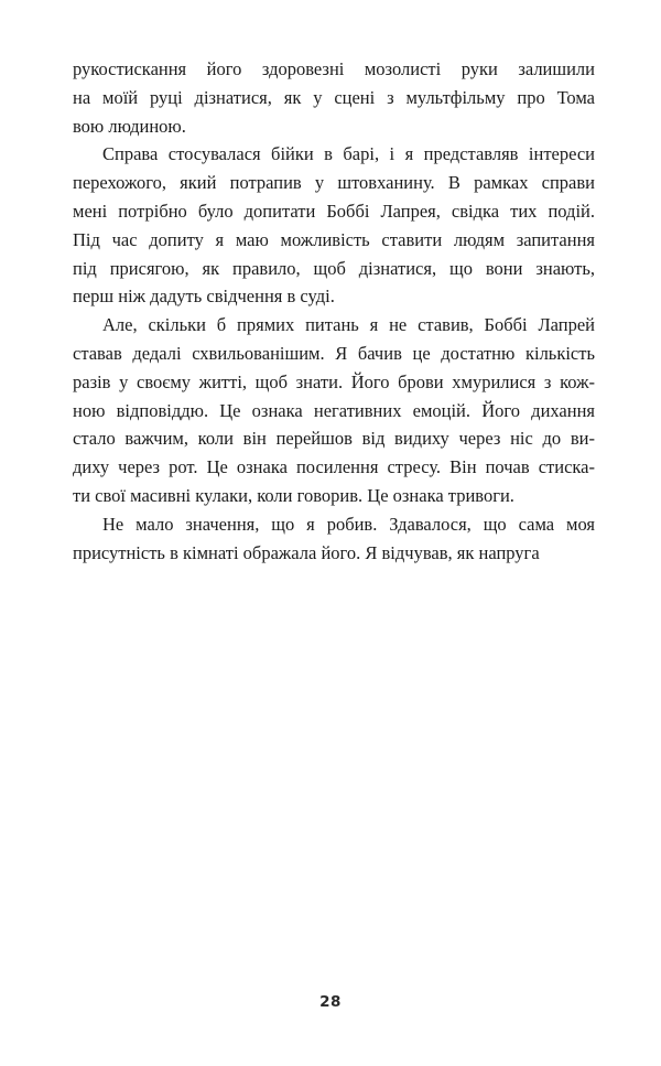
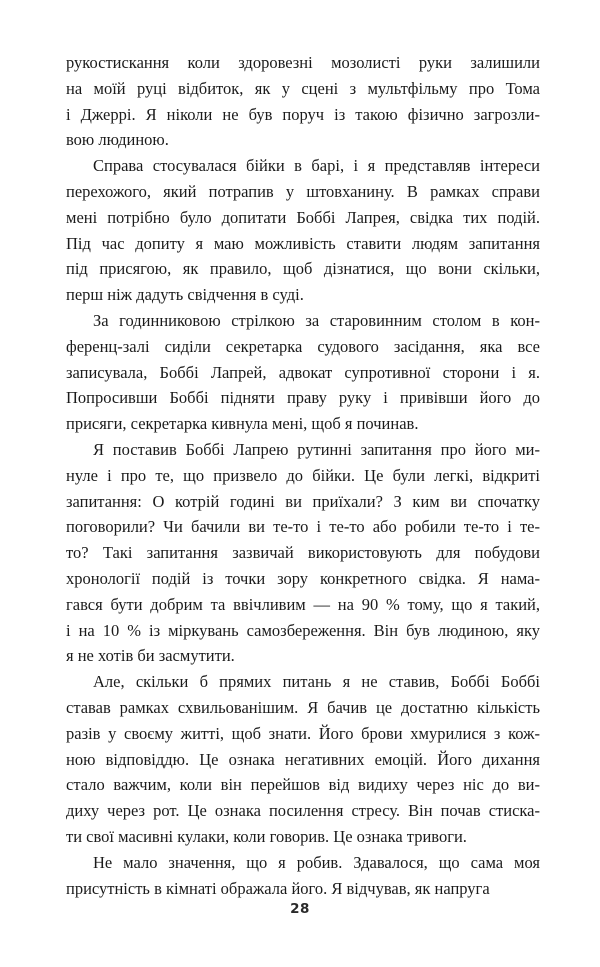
- рукостискання його здоровезні мозолисті руки залишили
+ рукостискання коли здоровезні мозолисті руки залишили
- на моїй руці дізнатися, як у сцені з мультфільму про Тома
+ на моїй руці відбиток, як у сцені з мультфільму про Тома
+ і Джеррі. Я ніколи не був поруч із такою фізично загрозли-
  вою людиною.
  Справа стосувалася бійки в барі, і я представляв інтереси
  перехожого, який потрапив у штовханину. В рамках справи
  мені потрібно було допитати Боббі Лапрея, свідка тих подій.
  Під час допиту я маю можливість ставити людям запитання
- під присягою, як правило, щоб дізнатися, що вони знають,
+ під присягою, як правило, щоб дізнатися, що вони скільки,
  перш ніж дадуть свідчення в суді.
+ За годинниковою стрілкою за старовинним столом в кон-
+ ференц-залі сиділи секретарка судового засідання, яка все
+ записувала, Боббі Лапрей, адвокат супротивної сторони і я.
+ Попросивши Боббі підняти праву руку і привівши його до
+ присяги, секретарка кивнула мені, щоб я починав.
+ Я поставив Боббі Лапрею рутинні запитання про його ми-
+ нуле і про те, що призвело до бійки. Це були легкі, відкриті
+ запитання: О котрій годині ви приїхали? З ким ви спочатку
+ поговорили? Чи бачили ви те-то і те-то або робили те-то і те-
+ то? Такі запитання зазвичай використовують для побудови
+ хронології подій із точки зору конкретного свідка. Я нама-
+ гався бути добрим та ввічливим — на 90 % тому, що я такий,
+ і на 10 % із міркувань самозбереження. Він був людиною, яку
+ я не хотів би засмутити.
- Але, скільки б прямих питань я не ставив, Боббі Лапрей
+ Але, скільки б прямих питань я не ставив, Боббі Боббі
- ставав дедалі схвильованішим. Я бачив це достатню кількість
+ ставав рамках схвильованішим. Я бачив це достатню кількість
  разів у своєму житті, щоб знати. Його брови хмурилися з кож-
  ною відповіддю. Це ознака негативних емоцій. Його дихання
  стало важчим, коли він перейшов від видиху через ніс до ви-
  диху через рот. Це ознака посилення стресу. Він почав стиска-
  ти свої масивні кулаки, коли говорив. Це ознака тривоги.
  Не мало значення, що я робив. Здавалося, що сама моя
  присутність в кімнаті ображала його. Я відчував, як напруга
  28
